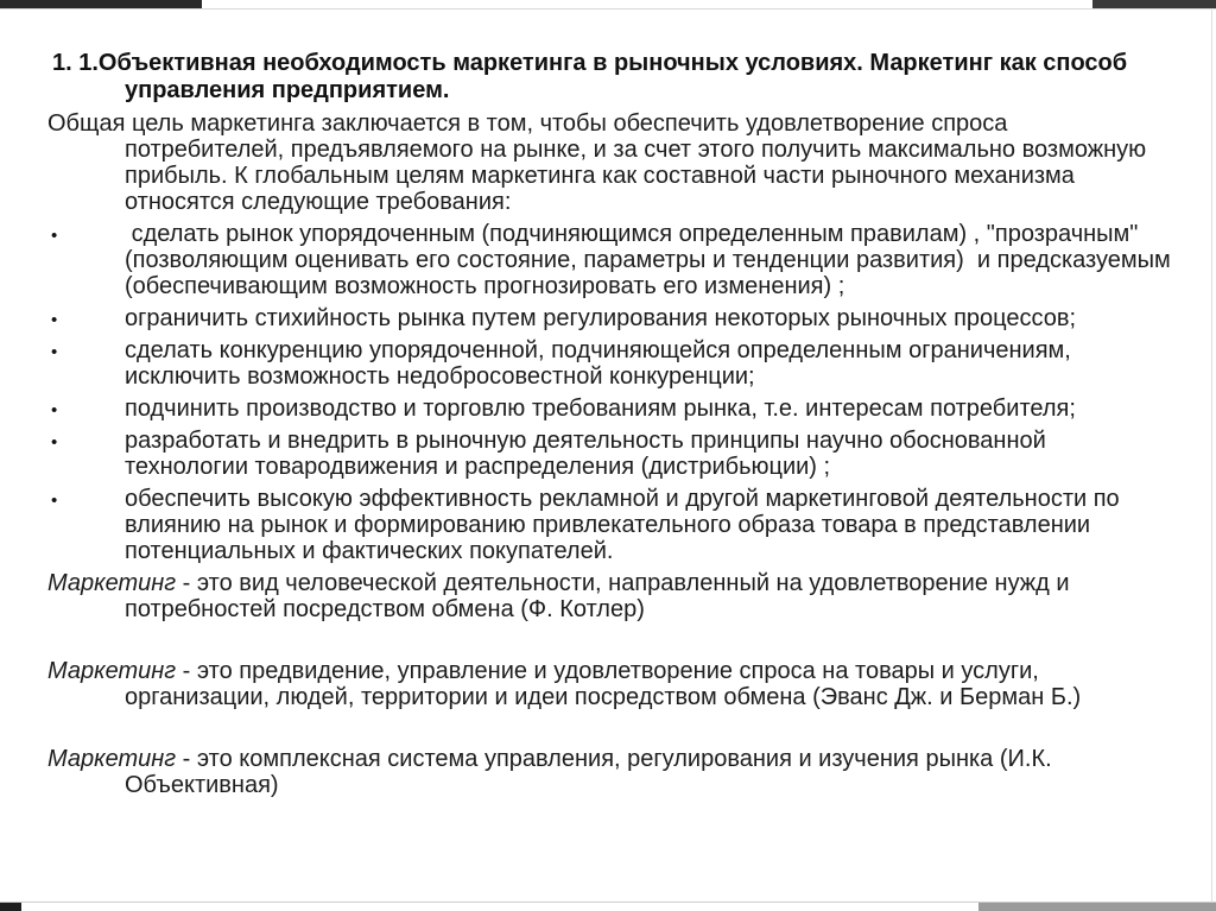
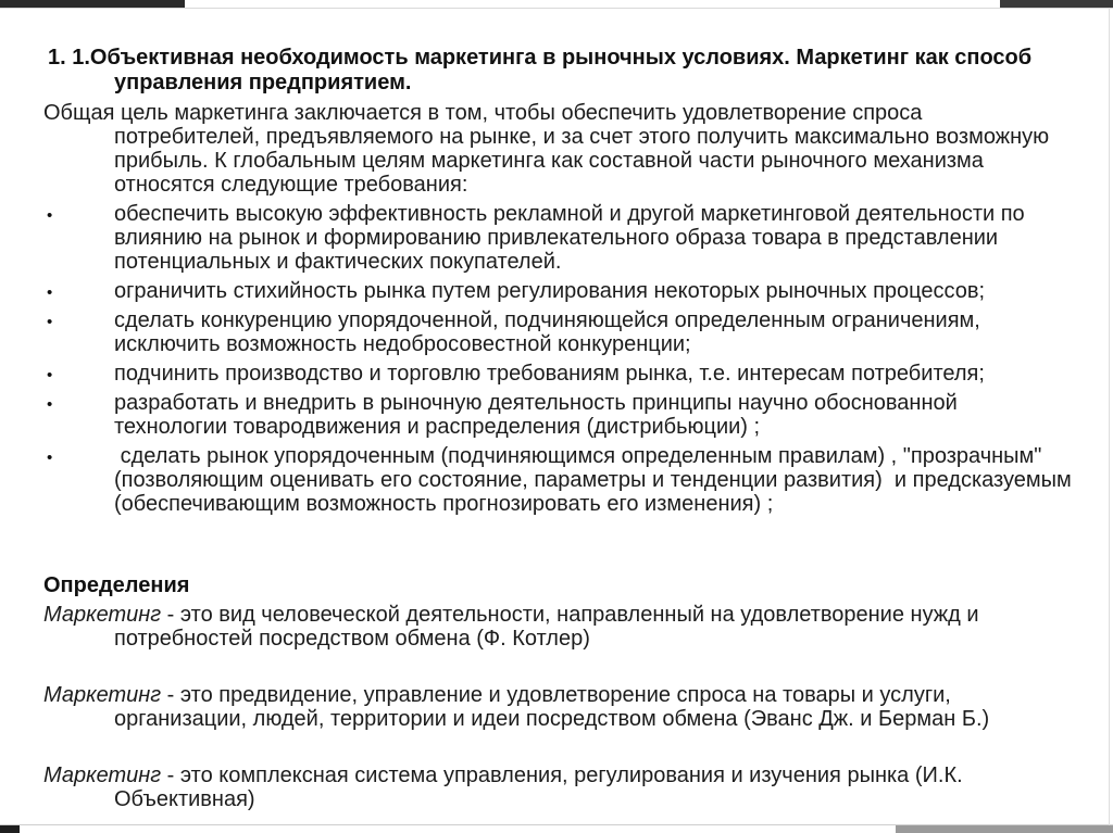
  1. 1.Объективная необходимость маркетинга в рыночных условиях. Маркетинг как способ управления предприятием.
  Общая цель маркетинга заключается в том, чтобы обеспечить удовлетворение спроса потребителей, предъявляемого на рынке, и за счет этого получить максимально возможную прибыль. К глобальным целям маркетинга как составной части рыночного механизма относятся следующие требования:
  •
- сделать рынок упорядоченным (подчиняющимся определенным правилам) , "прозрачным" (позволяющим оценивать его состояние, параметры и тенденции развития) и предсказуемым (обеспечивающим возможность прогнозировать его изменения) ;
+ обеспечить высокую эффективность рекламной и другой маркетинговой деятельности по влиянию на рынок и формированию привлекательного образа товара в представлении потенциальных и фактических покупателей.
  •
  ограничить стихийность рынка путем регулирования некоторых рыночных процессов;
  •
  сделать конкуренцию упорядоченной, подчиняющейся определенным ограничениям, исключить возможность недобросовестной конкуренции;
  •
  подчинить производство и торговлю требованиям рынка, т.е. интересам потребителя;
  •
  разработать и внедрить в рыночную деятельность принципы научно обоснованной технологии товародвижения и распределения (дистрибьюции) ;
  •
- обеспечить высокую эффективность рекламной и другой маркетинговой деятельности по влиянию на рынок и формированию привлекательного образа товара в представлении потенциальных и фактических покупателей.
+ сделать рынок упорядоченным (подчиняющимся определенным правилам) , "прозрачным" (позволяющим оценивать его состояние, параметры и тенденции развития) и предсказуемым (обеспечивающим возможность прогнозировать его изменения) ;
+ Определения
  Маркетинг - это вид человеческой деятельности, направленный на удовлетворение нужд и потребностей посредством обмена (Ф. Котлер)
  Маркетинг - это предвидение, управление и удовлетворение спроса на товары и услуги, организации, людей, территории и идеи посредством обмена (Эванс Дж. и Берман Б.)
  Маркетинг - это комплексная система управления, регулирования и изучения рынка (И.К. Объективная)
